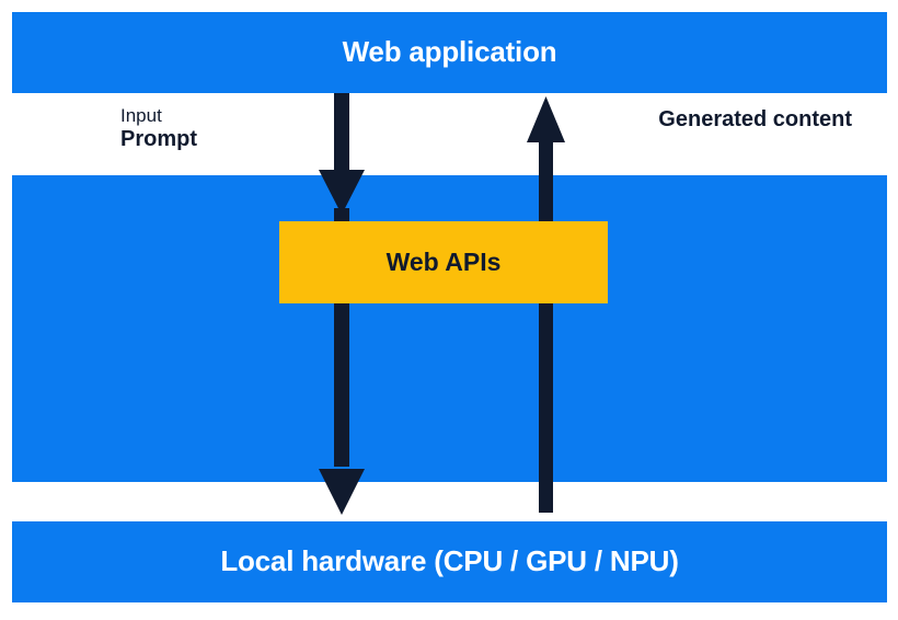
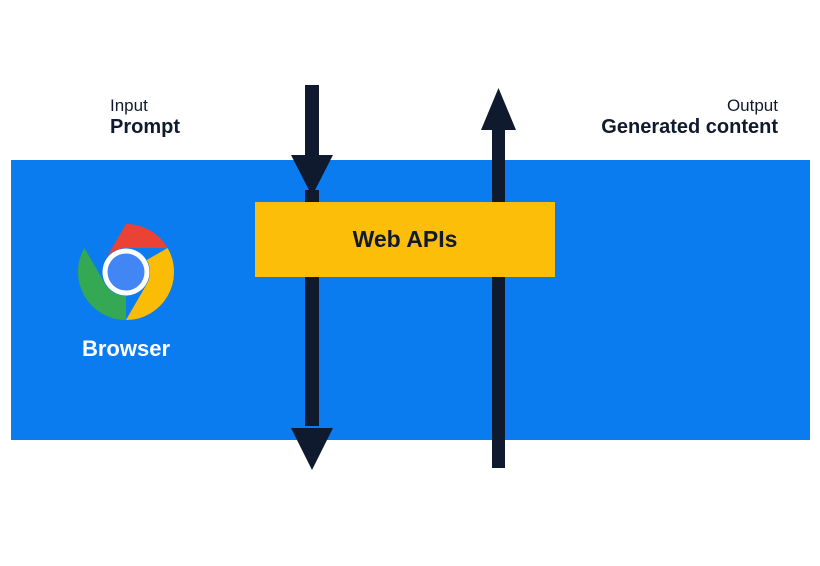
- Web application
  Input
  Prompt
+ Output
  Generated content
+ Browser
  Web APIs
- Local hardware (CPU / GPU / NPU)
